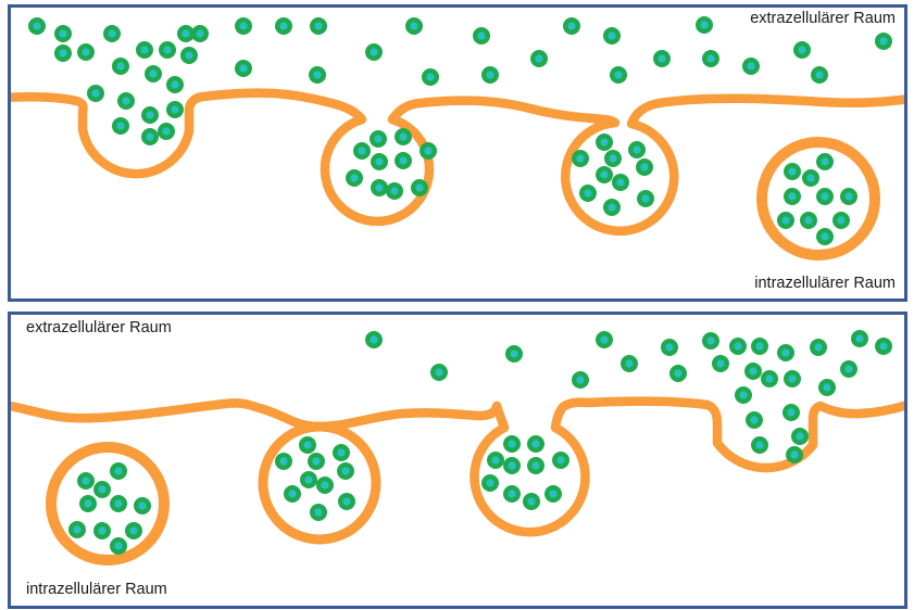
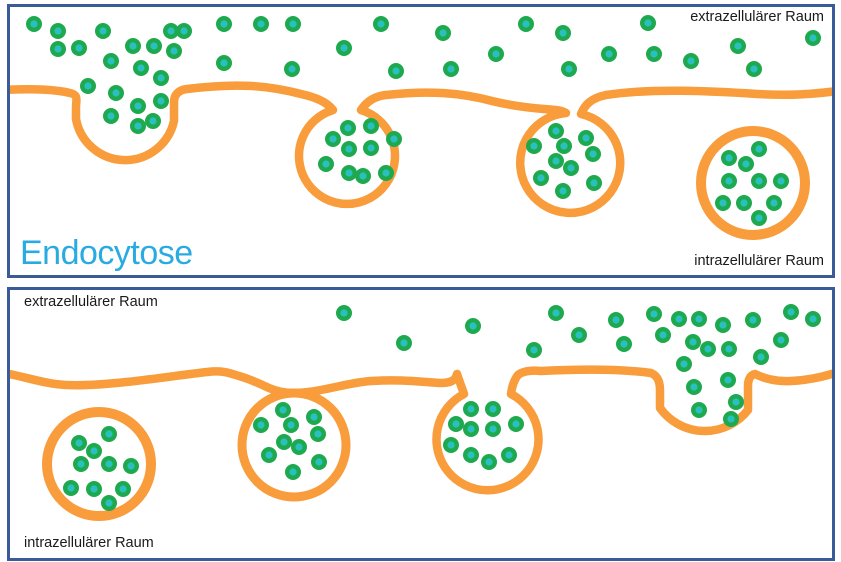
  extrazellulärer Raum
  intrazellulärer Raum
+ Endocytose
  extrazellulärer Raum
  intrazellulärer Raum
